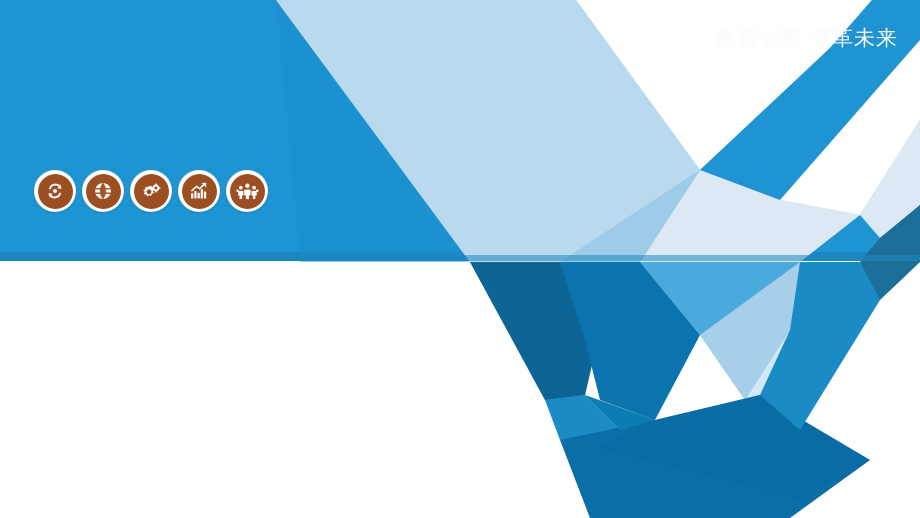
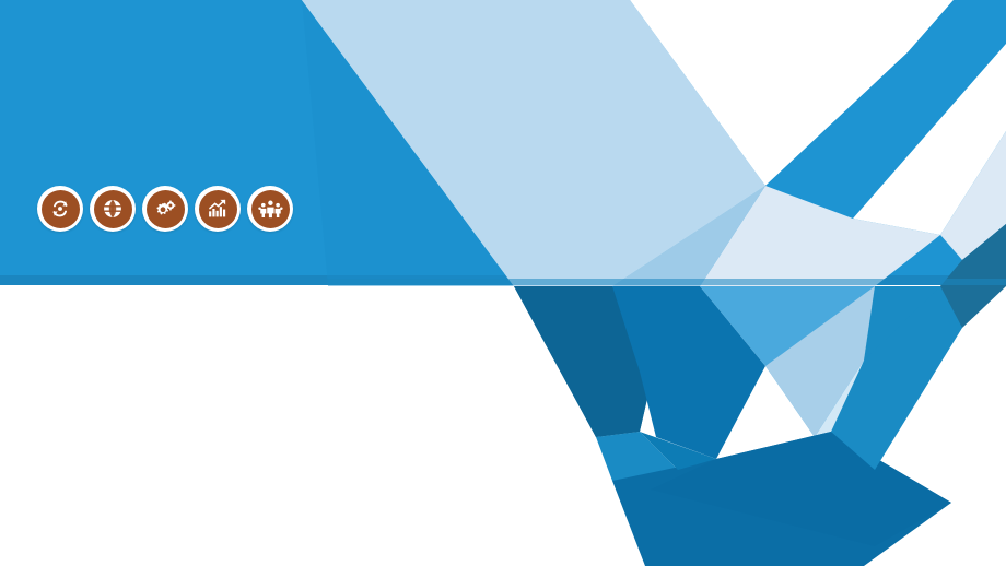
- 数智创新 变革未来
